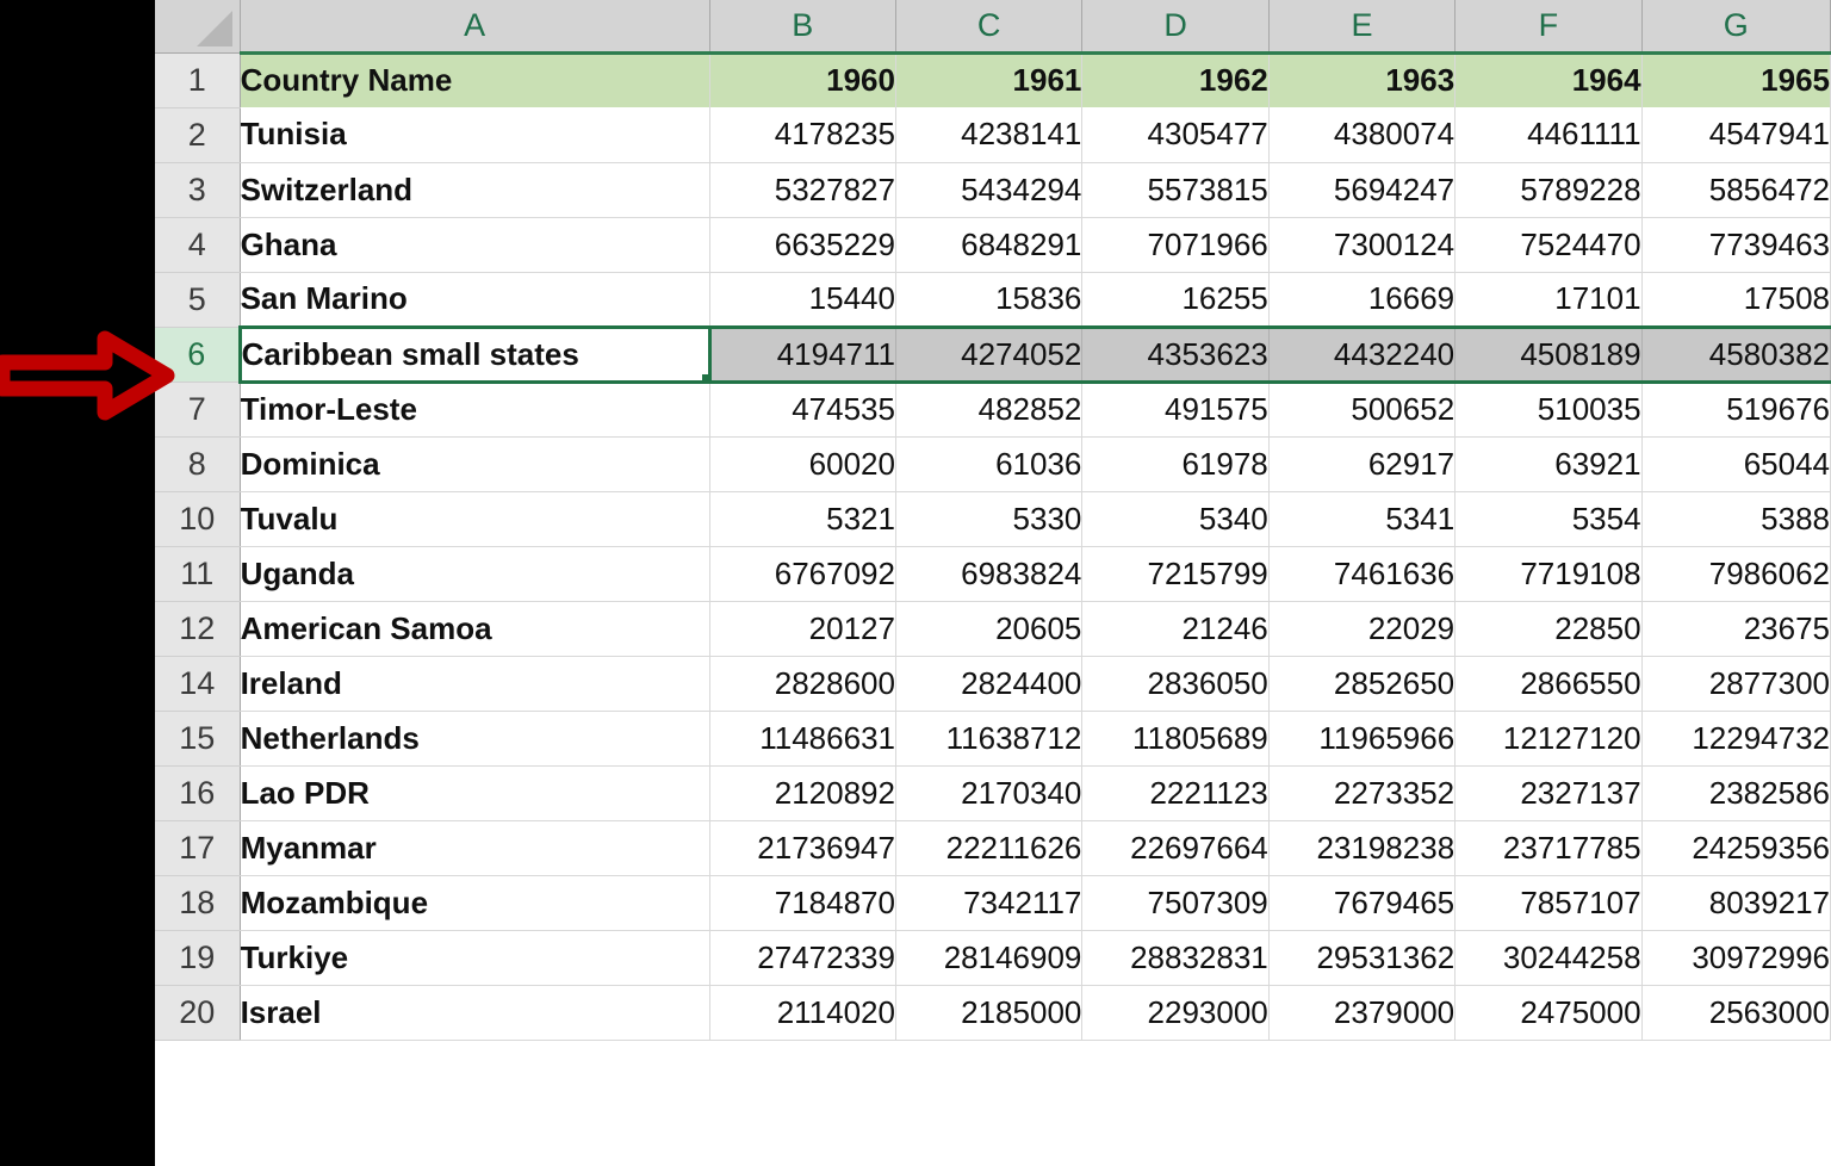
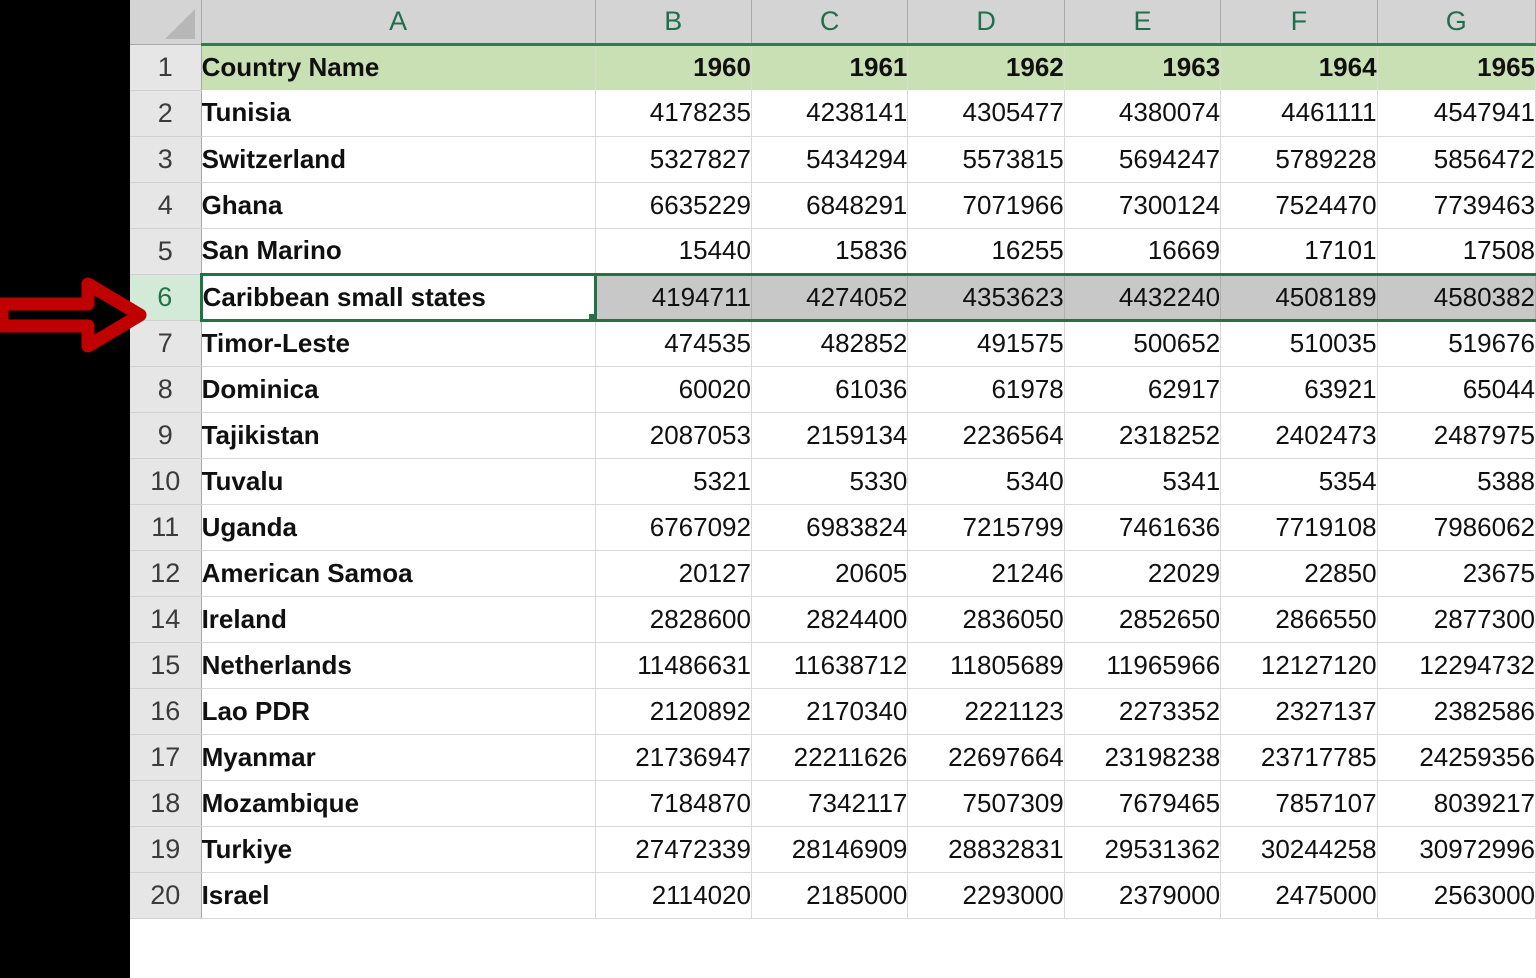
  	A	B	C	D	E	F	G
  1	Country Name	1960	1961	1962	1963	1964	1965
  2	Tunisia	4178235	4238141	4305477	4380074	4461111	4547941
  3	Switzerland	5327827	5434294	5573815	5694247	5789228	5856472
  4	Ghana	6635229	6848291	7071966	7300124	7524470	7739463
  5	San Marino	15440	15836	16255	16669	17101	17508
  6	Caribbean small states	4194711	4274052	4353623	4432240	4508189	4580382
  7	Timor-Leste	474535	482852	491575	500652	510035	519676
  8	Dominica	60020	61036	61978	62917	63921	65044
+ 9	Tajikistan	2087053	2159134	2236564	2318252	2402473	2487975
  10	Tuvalu	5321	5330	5340	5341	5354	5388
  11	Uganda	6767092	6983824	7215799	7461636	7719108	7986062
  12	American Samoa	20127	20605	21246	22029	22850	23675
  14	Ireland	2828600	2824400	2836050	2852650	2866550	2877300
  15	Netherlands	11486631	11638712	11805689	11965966	12127120	12294732
  16	Lao PDR	2120892	2170340	2221123	2273352	2327137	2382586
  17	Myanmar	21736947	22211626	22697664	23198238	23717785	24259356
  18	Mozambique	7184870	7342117	7507309	7679465	7857107	8039217
  19	Turkiye	27472339	28146909	28832831	29531362	30244258	30972996
  20	Israel	2114020	2185000	2293000	2379000	2475000	2563000
